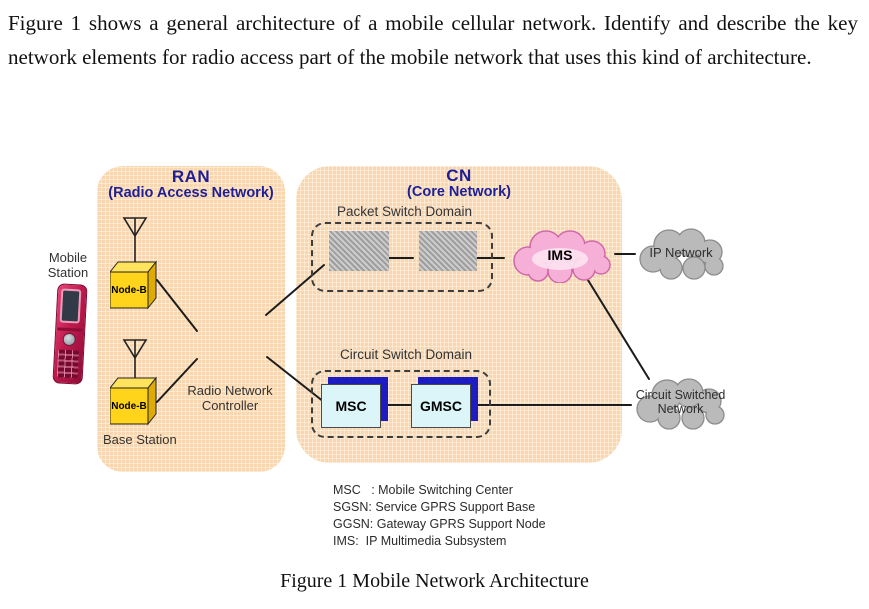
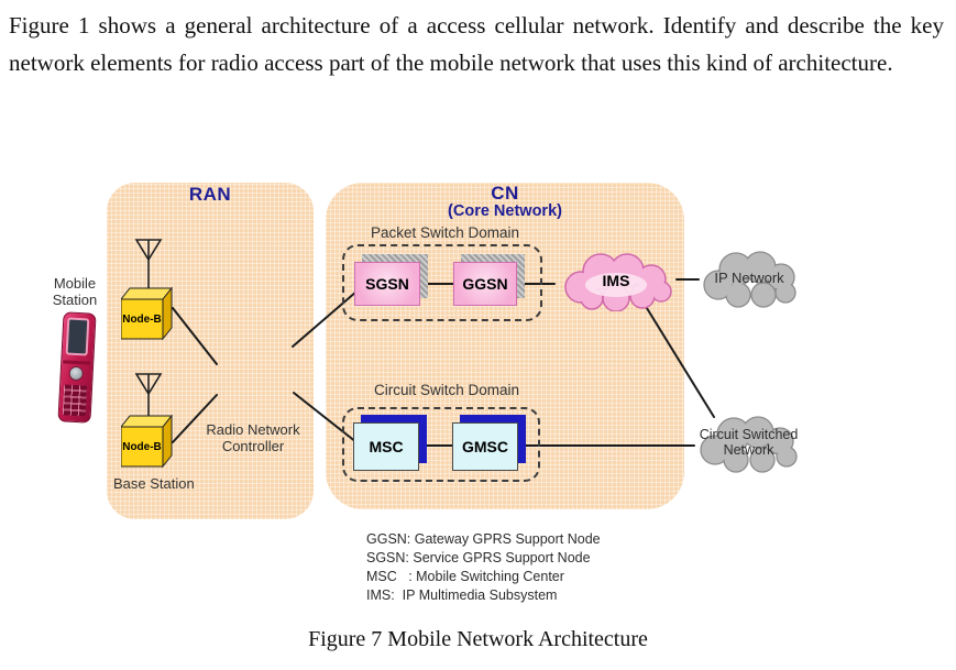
- Figure 1 shows a general architecture of a mobile cellular network. Identify and describe the key network elements for radio access part of the mobile network that uses this kind of architecture.
+ Figure 1 shows a general architecture of a access cellular network. Identify and describe the key network elements for radio access part of the mobile network that uses this kind of architecture.
  RAN
- (Radio Access Network)
  CN
  (Core Network)
  Mobile Station
  Node-B
  Node-B
  Base Station
  Radio Network Controller
  Packet Switch Domain
  Circuit Switch Domain
+ SGSN
+ GGSN
  MSC
  GMSC
  IMS
  IP Network
  Circuit Switched Network
- MSC : Mobile Switching Center
+ GGSN: Gateway GPRS Support Node
- SGSN: Service GPRS Support Base
+ SGSN: Service GPRS Support Node
- GGSN: Gateway GPRS Support Node
+ MSC : Mobile Switching Center
  IMS: IP Multimedia Subsystem
- Figure 1 Mobile Network Architecture
+ Figure 7 Mobile Network Architecture
